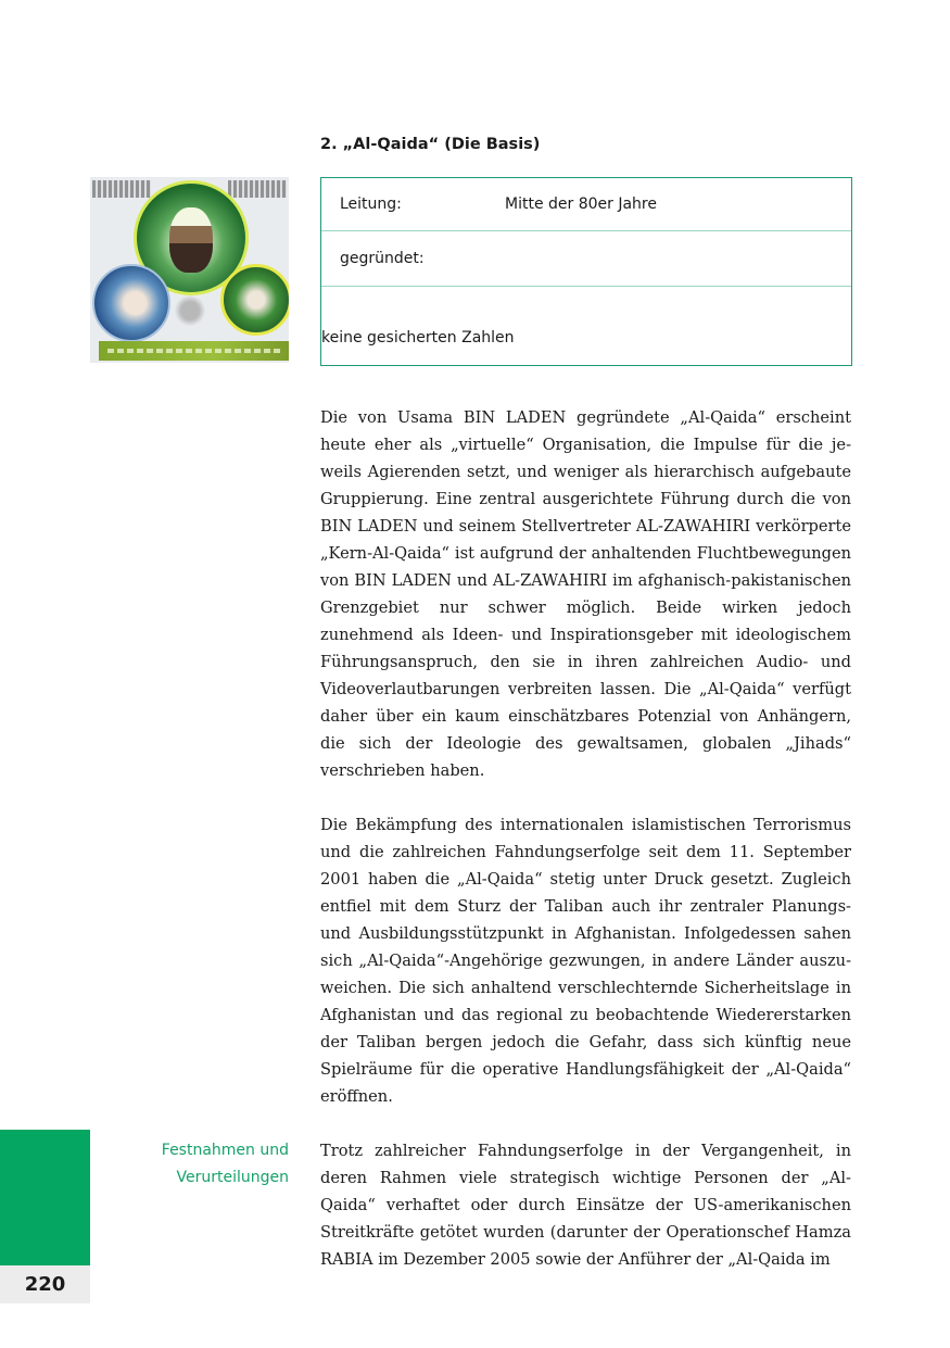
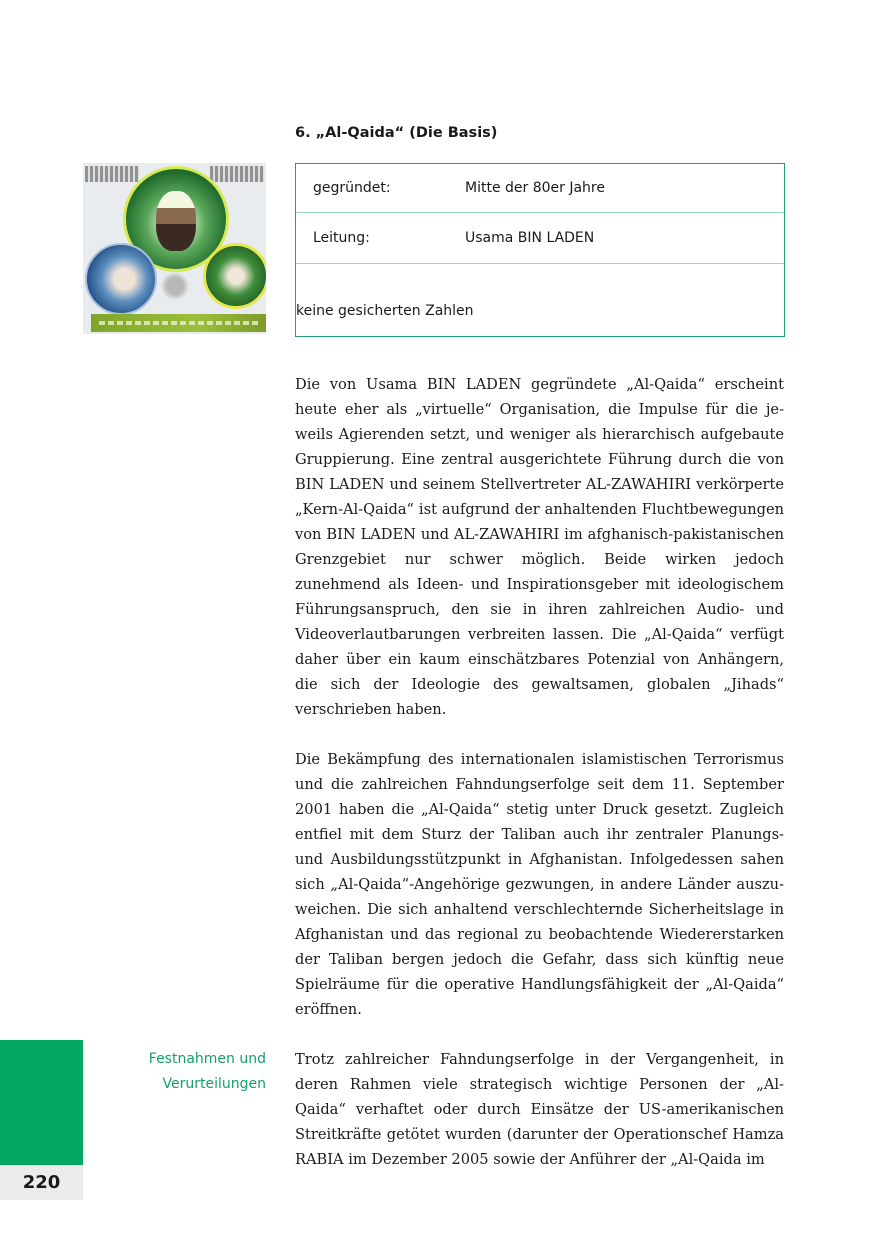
- 2. „Al-Qaida“ (Die Basis)
+ 6. „Al-Qaida“ (Die Basis)
- Leitung:
+ gegründet:
  Mitte der 80er Jahre
- gegründet:
+ Leitung:
+ Usama BIN LADEN
  keine gesicherten Zahlen
  Die von Usama BIN LADEN gegründete „Al-Qaida“ erscheint heute eher als „virtuelle“ Organisation, die Impulse für die je­weils Agierenden setzt, und weniger als hierarchisch aufge­baute Gruppierung. Eine zentral ausgerichtete Führung durch die von BIN LADEN und seinem Stellvertreter AL-ZAWAHIRI verkörperte „Kern-Al-Qaida“ ist aufgrund der anhaltenden Fluchtbewegungen von BIN LADEN und AL-ZAWAHIRI im afgha­nisch-pakistanischen Grenzgebiet nur schwer möglich. Beide wirken jedoch zunehmend als Ideen- und Inspirationsgeber mit ideologischem Führungsanspruch, den sie in ihren zahlreichen Audio- und Videoverlautbarungen verbreiten lassen. Die „Al-Qaida“ verfügt daher über ein kaum einschätzbares Potenzial von Anhängern, die sich der Ideologie des gewaltsamen, globa­len „Jihads“ verschrieben haben.
  Die Bekämpfung des internationalen islamistischen Terrorismus und die zahlreichen Fahndungserfolge seit dem 11. September 2001 haben die „Al-Qaida“ stetig unter Druck gesetzt. Zugleich entfiel mit dem Sturz der Taliban auch ihr zentraler Planungs- und Ausbildungsstützpunkt in Afghanistan. Infolgedessen sahen sich „Al-Qaida“-Angehörige gezwungen, in andere Länder auszu­weichen. Die sich anhaltend verschlechternde Sicherheitslage in Afghanistan und das regional zu beobachtende Wiedererstarken der Taliban bergen jedoch die Gefahr, dass sich künftig neue Spielräume für die operative Handlungsfähigkeit der „Al-Qaida“ eröffnen.
  Festnahmen und
  Verurteilungen
  Trotz zahlreicher Fahndungserfolge in der Vergangenheit, in deren Rahmen viele strategisch wichtige Personen der „Al-Qaida“ verhaftet oder durch Einsätze der US-amerikanischen Streitkräfte getötet wurden (darunter der Operationschef Hamza RABIA im Dezember 2005 sowie der Anführer der „Al-Qaida im
  220
